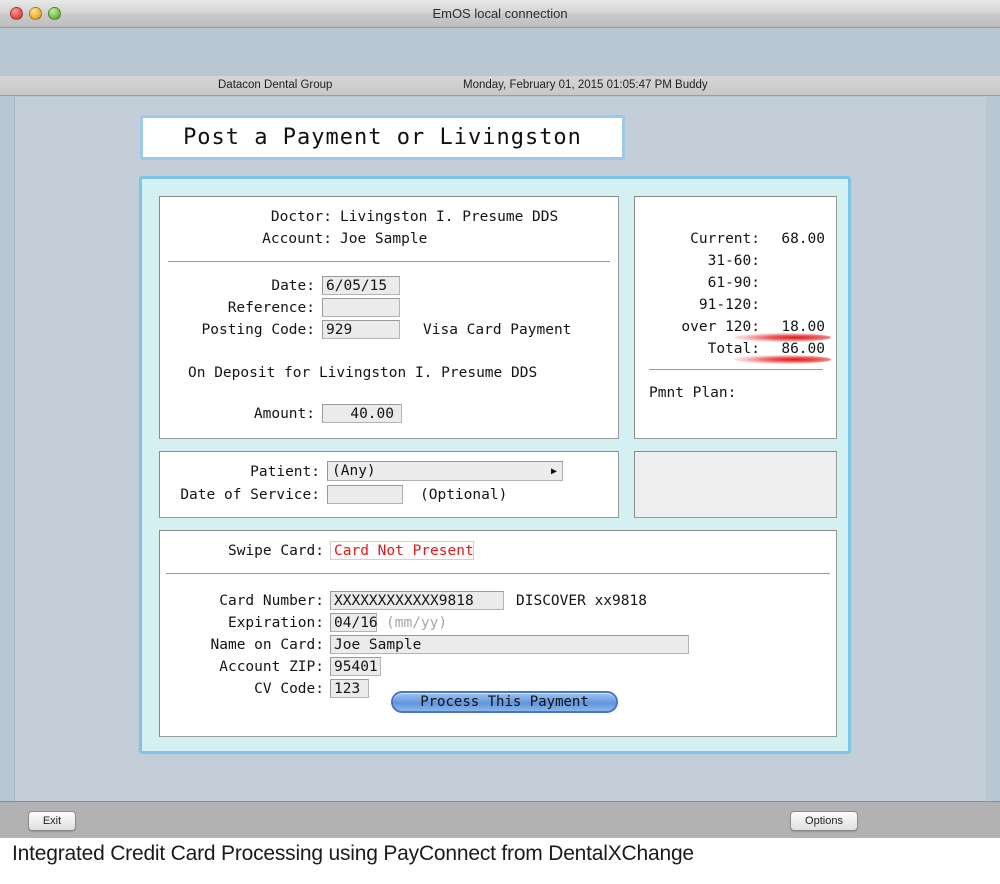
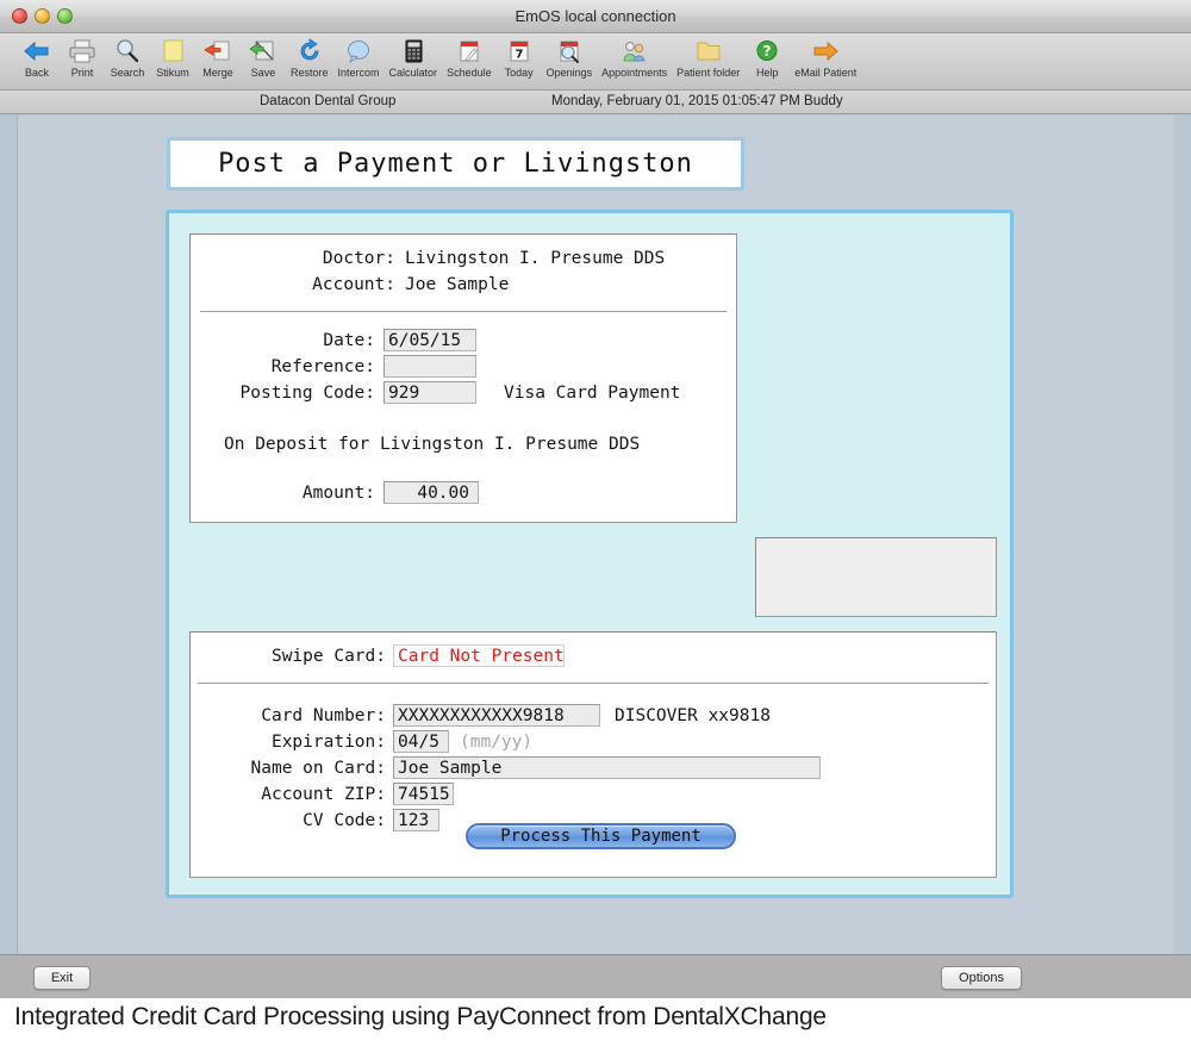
  EmOS local connection
+ Back
+ Print
+ Search
+ Stikum
+ Merge
+ Save
+ Restore
+ Intercom
+ Calculator
+ Schedule
+ 7
+ Today
+ Openings
+ Appointments
+ Patient folder
+ ?
+ Help
+ eMail Patient
  Datacon Dental Group
  Monday, February 01, 2015 01:05:47 PM Buddy
  Post a Payment or Livingston
  Doctor:
  Livingston I. Presume DDS
  Account:
  Joe Sample
  Date:
  6/05/15
  Reference:
  Posting Code:
  929
  Visa Card Payment
  On Deposit for Livingston I. Presume DDS
  Amount:
  40.00
- Current:
- 68.00
- 31-60:
- 61-90:
- 91-120:
- over 120:
- 18.00
- Total:
- 86.00
- Pmnt Plan:
- Patient:
- (Any)
- ▶
- Date of Service:
- (Optional)
  Swipe Card:
  Card Not Present
  Card Number:
  XXXXXXXXXXXX9818
  DISCOVER xx9818
  Expiration:
- 04/16
+ 04/5
  (mm/yy)
  Name on Card:
  Joe Sample
  Account ZIP:
- 95401
+ 74515
  CV Code:
  123
  Process This Payment
  Exit
  Options
  Integrated Credit Card Processing using PayConnect from DentalXChange
